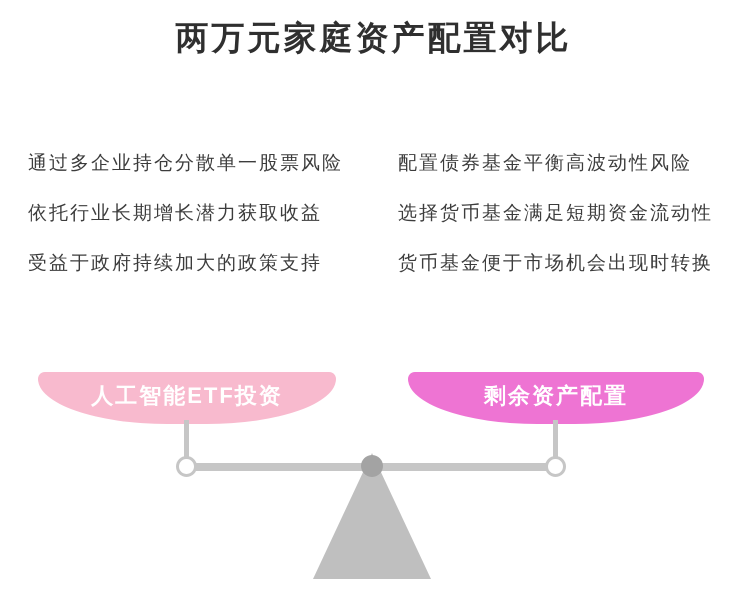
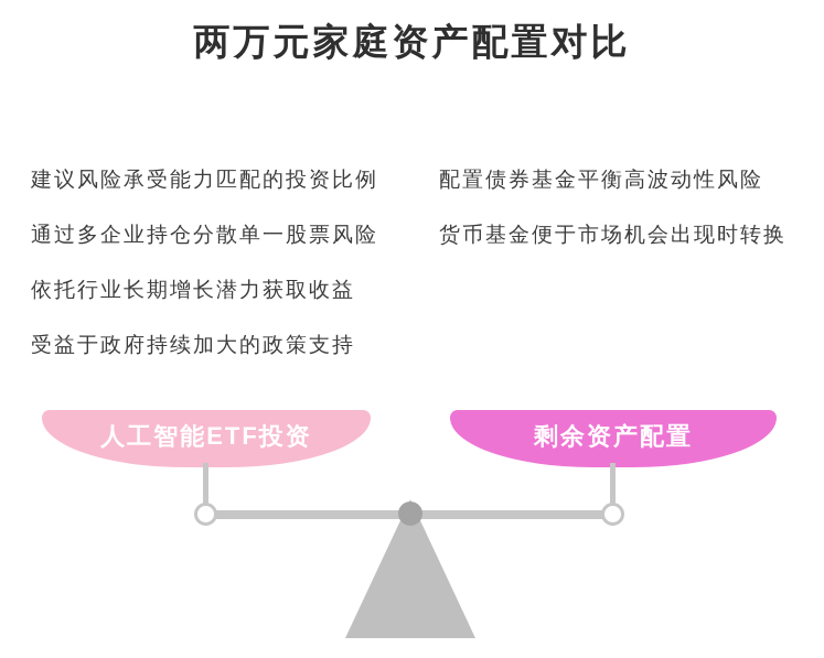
  两万元家庭资产配置对比
+ 建议风险承受能力匹配的投资比例
  通过多企业持仓分散单一股票风险
  依托行业长期增长潜力获取收益
  受益于政府持续加大的政策支持
  配置债券基金平衡高波动性风险
- 选择货币基金满足短期资金流动性
  货币基金便于市场机会出现时转换
  人工智能ETF投资
  剩余资产配置
